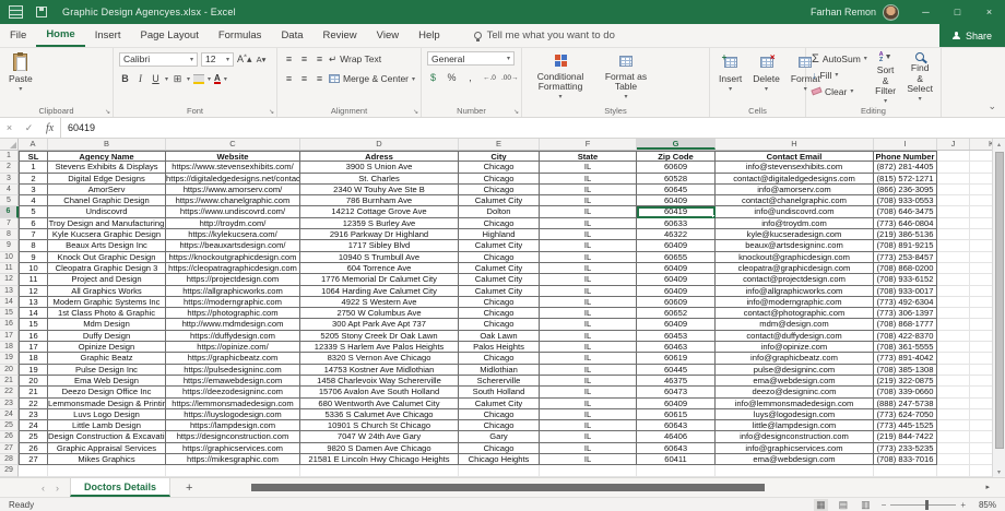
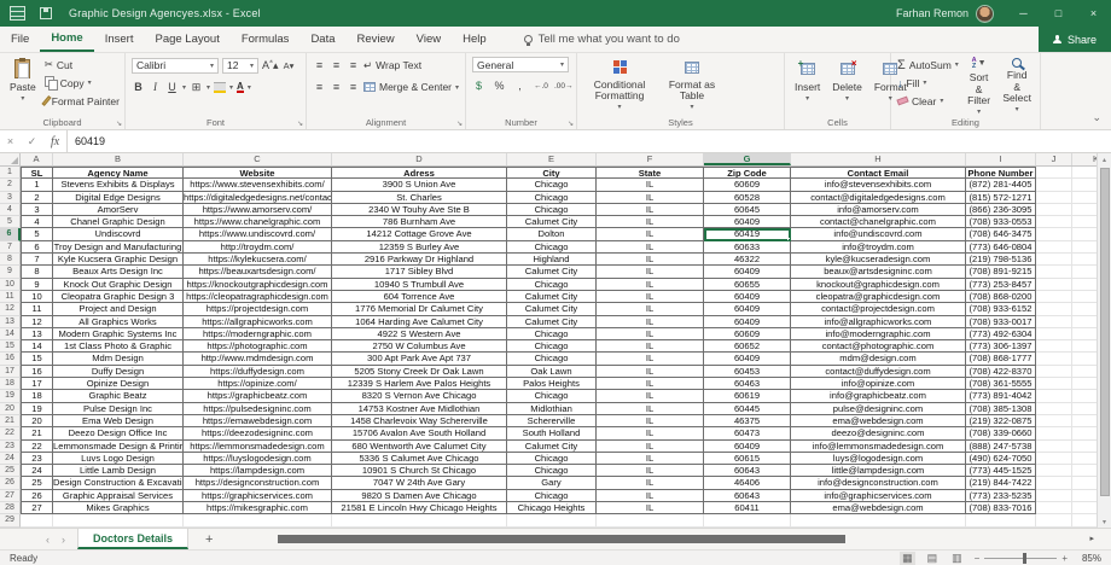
  Graphic Design Agencyes.xlsx - Excel
  Farhan Remon
  ─
  □
  ×
  File
  Home
  Insert
  Page Layout
  Formulas
  Data
  Review
  View
  Help
  Tell me what you want to do
  Share
  Paste
+ ✂
+ Cut
+ Copy
+ Format Painter
  Clipboard
  Calibri
  12
  A΅▴
  A▾
  B
  I
  U
  ⊞
  A
  Font
  ≡
  ≡
  ≡
  ↵
  Wrap Text
  ≡
  ≡
  ≡
  Merge & Center
  Alignment
  General
  $
  %
  ,
  Number
  Conditional Formatting
  Format as Table
  Styles
  +
  Insert
  ×
  Delete
  Format
  Cells
  Σ
  AutoSum
  ↓
  Fill
  Clear
  Sort & Filter
  Find & Select
  Editing
  ⌄
  ×
  ✓
  fx
  60419
  A
  B
  C
  D
  E
  F
  G
  H
  I
  J
  SL
  Agency Name
  Website
  Adress
  City
  State
  Zip Code
  Contact Email
  Phone Number
  1
  Stevens Exhibits & Displays
  https://www.stevensexhibits.com/
  3900 S Union Ave
  Chicago
  IL
  60609
  info@stevensexhibits.com
  (872) 281-4405
  2
  Digital Edge Designs
  https://digitaledgedesigns.net/contac
  St. Charles
  Chicago
  IL
  60528
  contact@digitaledgedesigns.com
  (815) 572-1271
  3
  AmorServ
  https://www.amorserv.com/
  2340 W Touhy Ave Ste B
  Chicago
  IL
  60645
  info@amorserv.com
  (866) 236-3095
  4
  Chanel Graphic Design
  https://www.chanelgraphic.com
  786 Burnham Ave
  Calumet City
  IL
  60409
  contact@chanelgraphic.com
  (708) 933-0553
  5
  Undiscovrd
  https://www.undiscovrd.com/
  14212 Cottage Grove Ave
  Dolton
  IL
  60419
  info@undiscovrd.com
  (708) 646-3475
  6
  Troy Design and Manufacturing
  http://troydm.com/
  12359 S Burley Ave
  Chicago
  IL
  60633
  info@troydm.com
  (773) 646-0804
  7
  Kyle Kucsera Graphic Design
  https://kylekucsera.com/
  2916 Parkway Dr Highland
  Highland
  IL
  46322
  kyle@kucseradesign.com
- (219) 386-5136
+ (219) 798-5136
  8
  Beaux Arts Design Inc
  https://beauxartsdesign.com/
  1717 Sibley Blvd
  Calumet City
  IL
  60409
  beaux@artsdesigninc.com
  (708) 891-9215
  9
  Knock Out Graphic Design
  https://knockoutgraphicdesign.com
  10940 S Trumbull Ave
  Chicago
  IL
  60655
  knockout@graphicdesign.com
  (773) 253-8457
  10
  Cleopatra Graphic Design 3
  https://cleopatragraphicdesign.com
  604 Torrence Ave
  Calumet City
  IL
  60409
  cleopatra@graphicdesign.com
  (708) 868-0200
  11
  Project and Design
  https://projectdesign.com
  1776 Memorial Dr Calumet City
  Calumet City
  IL
  60409
  contact@projectdesign.com
  (708) 933-6152
  12
  All Graphics Works
  https://allgraphicworks.com
  1064 Harding Ave Calumet City
  Calumet City
  IL
  60409
  info@allgraphicworks.com
  (708) 933-0017
  13
  Modern Graphic Systems Inc
  https://moderngraphic.com
  4922 S Western Ave
  Chicago
  IL
  60609
  info@moderngraphic.com
  (773) 492-6304
  14
  1st Class Photo & Graphic
  https://photographic.com
  2750 W Columbus Ave
  Chicago
  IL
  60652
  contact@photographic.com
  (773) 306-1397
  15
  Mdm Design
  http://www.mdmdesign.com
  300 Apt Park Ave Apt 737
  Chicago
  IL
  60409
  mdm@design.com
  (708) 868-1777
  16
  Duffy Design
  https://duffydesign.com
  5205 Stony Creek Dr Oak Lawn
  Oak Lawn
  IL
  60453
  contact@duffydesign.com
  (708) 422-8370
  17
  Opinize Design
  https://opinize.com/
  12339 S Harlem Ave Palos Heights
  Palos Heights
  IL
  60463
  info@opinize.com
  (708) 361-5555
  18
  Graphic Beatz
  https://graphicbeatz.com
  8320 S Vernon Ave Chicago
  Chicago
  IL
  60619
  info@graphicbeatz.com
  (773) 891-4042
  19
  Pulse Design Inc
  https://pulsedesigninc.com
  14753 Kostner Ave Midlothian
  Midlothian
  IL
  60445
  pulse@designinc.com
  (708) 385-1308
  20
  Ema Web Design
  https://emawebdesign.com
  1458 Charlevoix Way Schererville
  Schererville
  IL
  46375
  ema@webdesign.com
  (219) 322-0875
  21
  Deezo Design Office Inc
  https://deezodesigninc.com
  15706 Avalon Ave South Holland
  South Holland
  IL
  60473
  deezo@designinc.com
  (708) 339-0660
  22
  Lemmonsmade Design & Printin
  https://lemmonsmadedesign.com
  680 Wentworth Ave Calumet City
  Calumet City
  IL
  60409
  info@lemmonsmadedesign.com
  (888) 247-5738
  23
  Luvs Logo Design
  https://luyslogodesign.com
  5336 S Calumet Ave Chicago
  Chicago
  IL
  60615
  luys@logodesign.com
- (773) 624-7050
+ (490) 624-7050
  24
  Little Lamb Design
  https://lampdesign.com
  10901 S Church St Chicago
  Chicago
  IL
  60643
  little@lampdesign.com
  (773) 445-1525
  25
  Design Construction & Excavati
  https://designconstruction.com
  7047 W 24th Ave Gary
  Gary
  IL
  46406
  info@designconstruction.com
  (219) 844-7422
  26
  Graphic Appraisal Services
  https://graphicservices.com
  9820 S Damen Ave Chicago
  Chicago
  IL
  60643
  info@graphicservices.com
  (773) 233-5235
  27
  Mikes Graphics
  https://mikesgraphic.com
  21581 E Lincoln Hwy Chicago Heights
  Chicago Heights
  IL
  60411
  ema@webdesign.com
  (708) 833-7016
  ‹
  ›
  Doctors Details
  +
  Ready
  ▦
  ▤
  ▥
  −
  +
  85%
